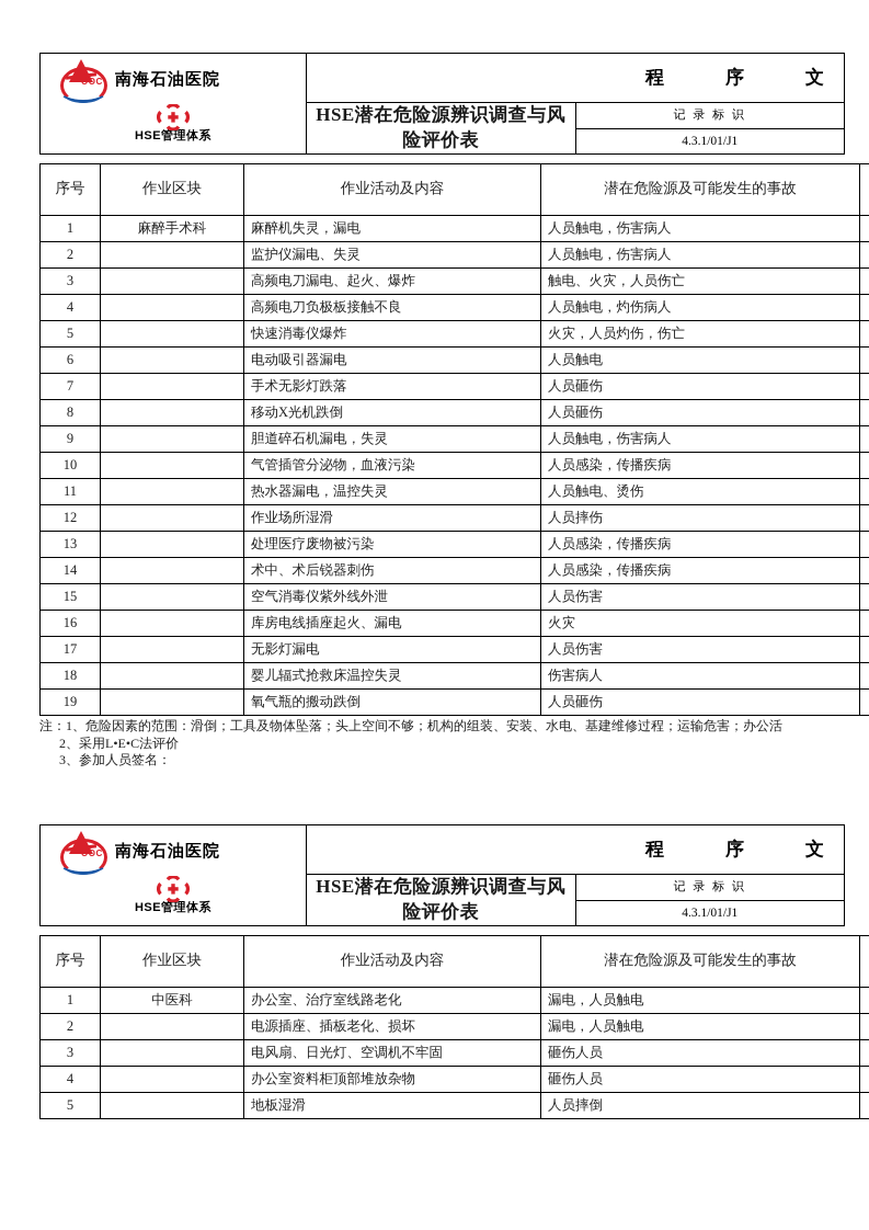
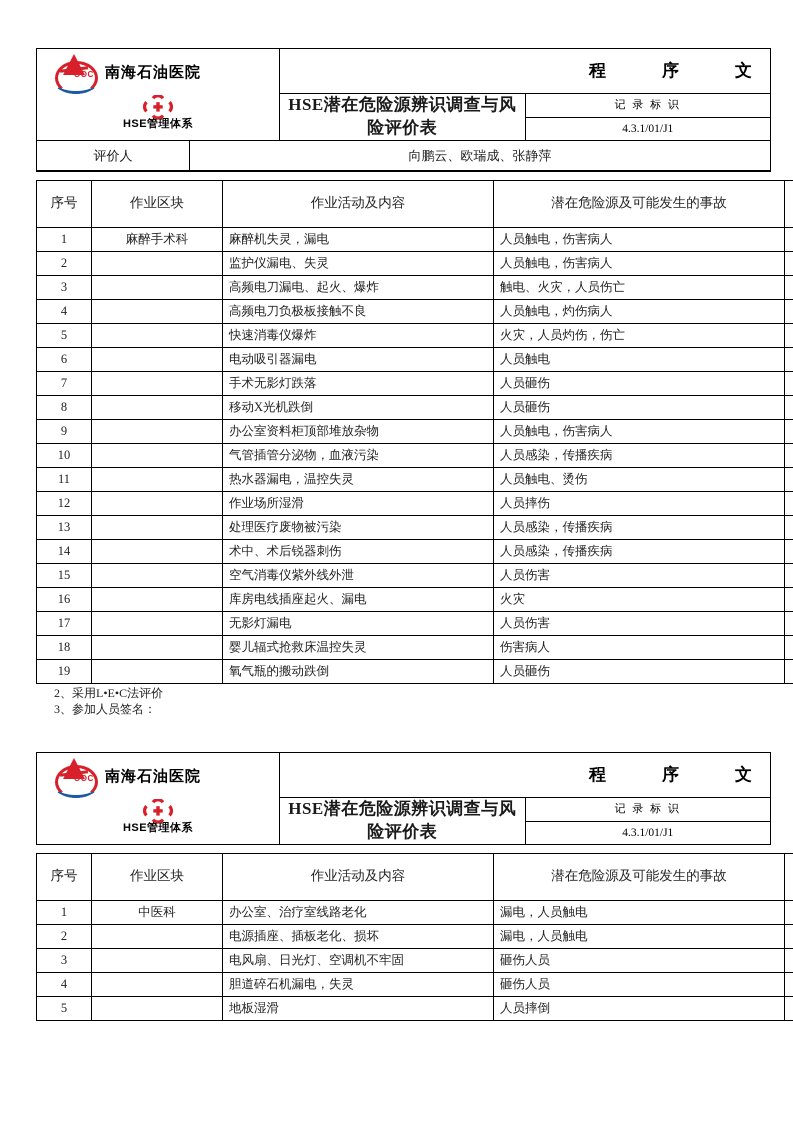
  OOC 南海石油医院 HSE管理体系	程 序 文
  HSE潜在危险源辨识调查与风险评价表
  记 录 标 识
  4.3.1/01/J1
+ 评价人	向鹏云、欧瑞成、张静萍
  序号	作业区块	作业活动及内容	潜在危险源及可能发生的事故
  1	麻醉手术科	麻醉机失灵，漏电	人员触电，伤害病人
  2		监护仪漏电、失灵	人员触电，伤害病人
  3		高频电刀漏电、起火、爆炸	触电、火灾，人员伤亡
  4		高频电刀负极板接触不良	人员触电，灼伤病人
  5		快速消毒仪爆炸	火灾，人员灼伤，伤亡
  6		电动吸引器漏电	人员触电
  7		手术无影灯跌落	人员砸伤
  8		移动X光机跌倒	人员砸伤
- 9		胆道碎石机漏电，失灵	人员触电，伤害病人
+ 9		办公室资料柜顶部堆放杂物	人员触电，伤害病人
  10		气管插管分泌物，血液污染	人员感染，传播疾病
  11		热水器漏电，温控失灵	人员触电、烫伤
  12		作业场所湿滑	人员摔伤
  13		处理医疗废物被污染	人员感染，传播疾病
  14		术中、术后锐器刺伤	人员感染，传播疾病
  15		空气消毒仪紫外线外泄	人员伤害
  16		库房电线插座起火、漏电	火灾
  17		无影灯漏电	人员伤害
  18		婴儿辐式抢救床温控失灵	伤害病人
  19		氧气瓶的搬动跌倒	人员砸伤
- 注：1、危险因素的范围：滑倒；工具及物体坠落；头上空间不够；机构的组装、安装、水电、基建维修过程；运输危害；办公活
  2、采用L•E•C法评价
  3、参加人员签名：
  OOC 南海石油医院 HSE管理体系	程 序 文
  HSE潜在危险源辨识调查与风险评价表
  记 录 标 识
  4.3.1/01/J1
  序号	作业区块	作业活动及内容	潜在危险源及可能发生的事故
  1	中医科	办公室、治疗室线路老化	漏电，人员触电
  2		电源插座、插板老化、损坏	漏电，人员触电
  3		电风扇、日光灯、空调机不牢固	砸伤人员
- 4		办公室资料柜顶部堆放杂物	砸伤人员
+ 4		胆道碎石机漏电，失灵	砸伤人员
  5		地板湿滑	人员摔倒
